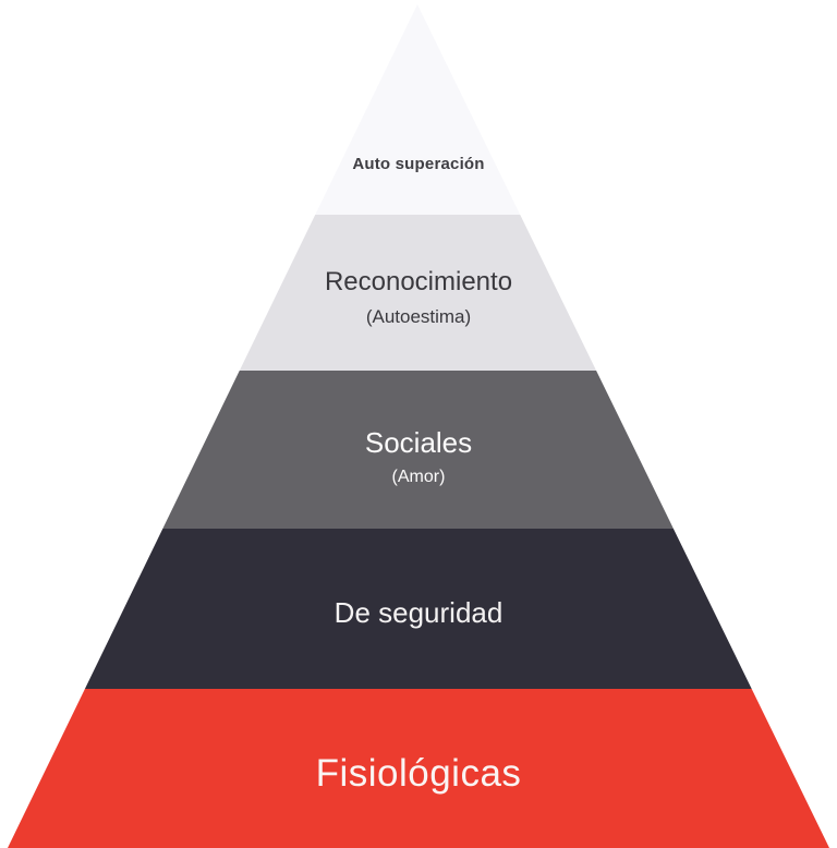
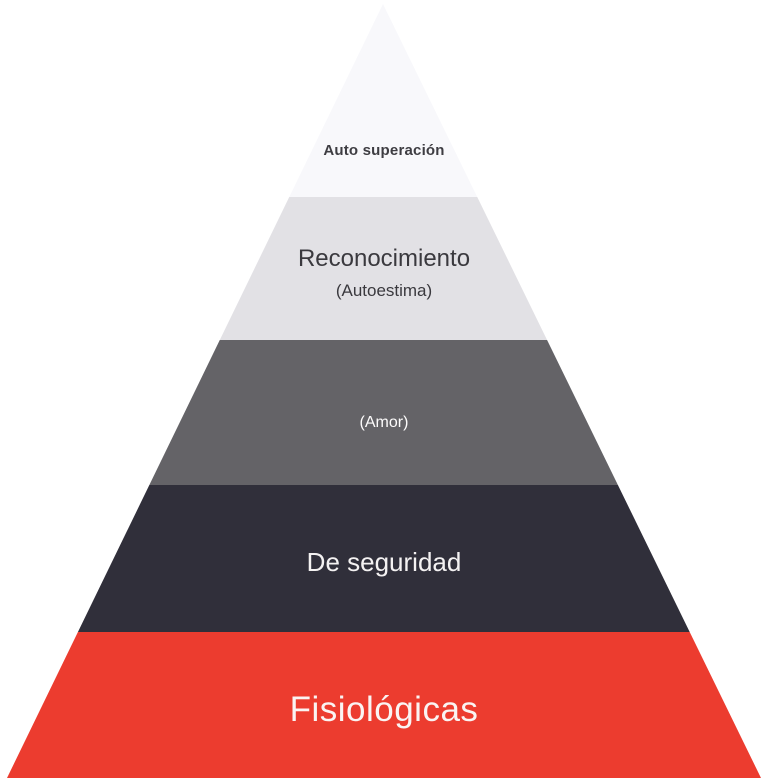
  Auto superación
  Reconocimiento
  (Autoestima)
- Sociales
  (Amor)
  De seguridad
  Fisiológicas
